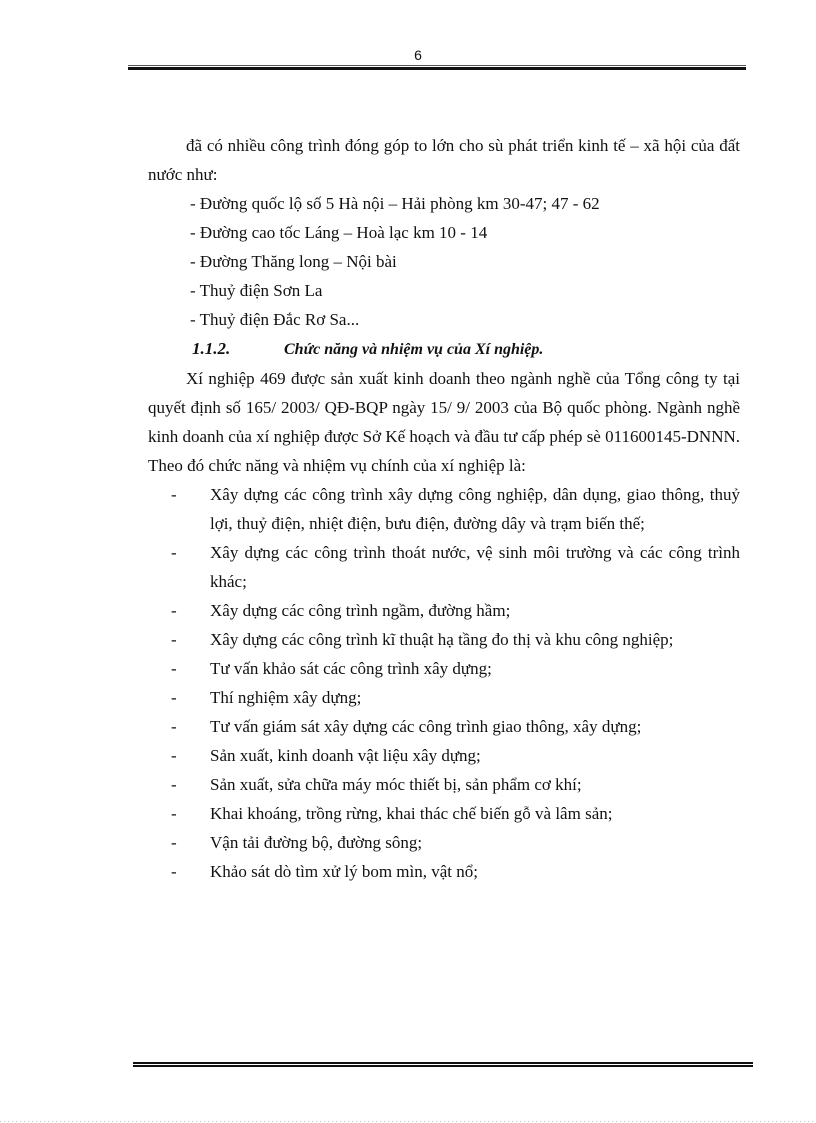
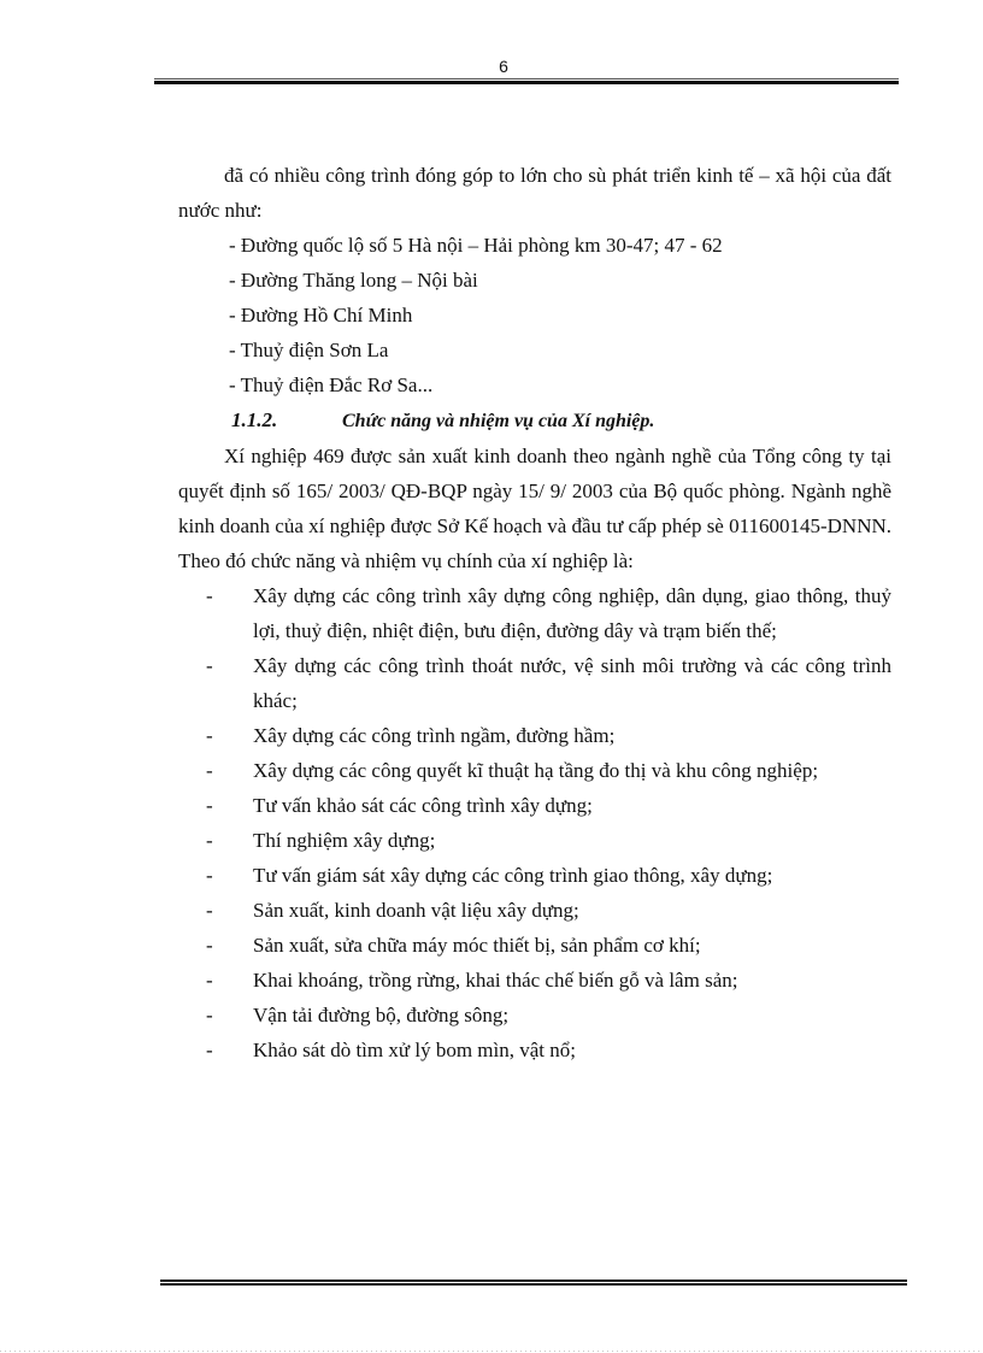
  6
  đã có nhiều công trình đóng góp to lớn cho sù phát triển kinh tế – xã hội của đất nước như:
  - Đường quốc lộ số 5 Hà nội – Hải phòng km 30-47; 47 - 62
- - Đường cao tốc Láng – Hoà lạc km 10 - 14
  - Đường Thăng long – Nội bài
+ - Đường Hồ Chí Minh
  - Thuỷ điện Sơn La
  - Thuỷ điện Đắc Rơ Sa...
  1.1.2.
  Chức năng và nhiệm vụ của Xí nghiệp.
  Xí nghiệp 469 được sản xuất kinh doanh theo ngành nghề của Tổng công ty tại quyết định số 165/ 2003/ QĐ-BQP ngày 15/ 9/ 2003 của Bộ quốc phòng. Ngành nghề kinh doanh của xí nghiệp được Sở Kế hoạch và đầu tư cấp phép sè 011600145-DNNN. Theo đó chức năng và nhiệm vụ chính của xí nghiệp là:
  -
  Xây dựng các công trình xây dựng công nghiệp, dân dụng, giao thông, thuỷ lợi, thuỷ điện, nhiệt điện, bưu điện, đường dây và trạm biến thế;
  -
  Xây dựng các công trình thoát nước, vệ sinh môi trường và các công trình khác;
  -
  Xây dựng các công trình ngầm, đường hầm;
  -
- Xây dựng các công trình kĩ thuật hạ tầng đo thị và khu công nghiệp;
+ Xây dựng các công quyết kĩ thuật hạ tầng đo thị và khu công nghiệp;
  -
  Tư vấn khảo sát các công trình xây dựng;
  -
  Thí nghiệm xây dựng;
  -
  Tư vấn giám sát xây dựng các công trình giao thông, xây dựng;
  -
  Sản xuất, kinh doanh vật liệu xây dựng;
  -
  Sản xuất, sửa chữa máy móc thiết bị, sản phẩm cơ khí;
  -
  Khai khoáng, trồng rừng, khai thác chế biến gỗ và lâm sản;
  -
  Vận tải đường bộ, đường sông;
  -
  Khảo sát dò tìm xử lý bom mìn, vật nổ;
